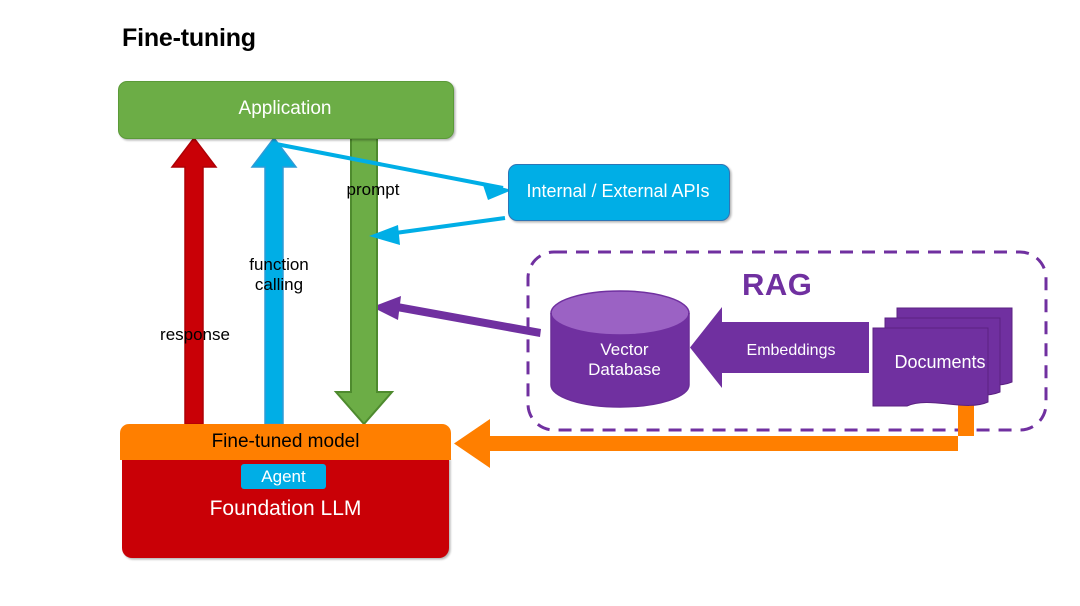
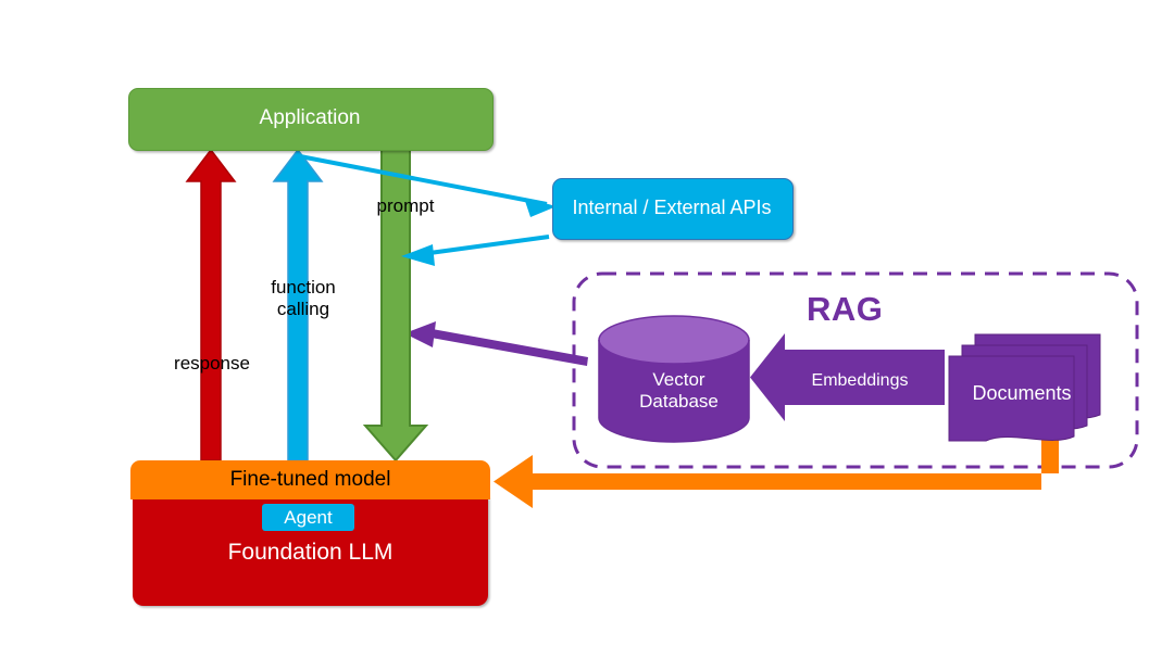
- Fine-tuning
  Application
  Internal / External APIs
  Fine-tuned model
  Agent
  Foundation LLM
  Vector
  Database
  Documents
  Embeddings
  RAG
  prompt
  function
  calling
  response
